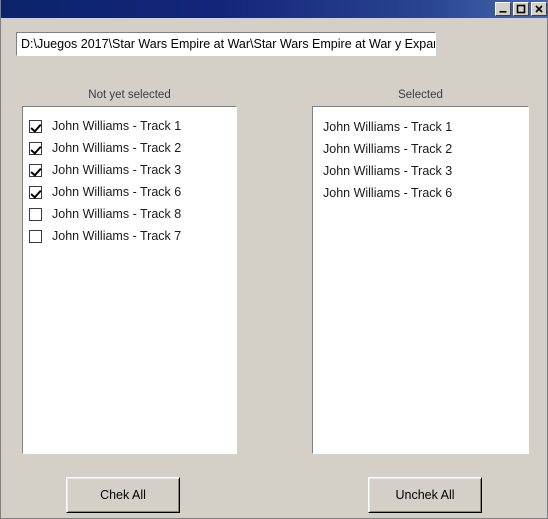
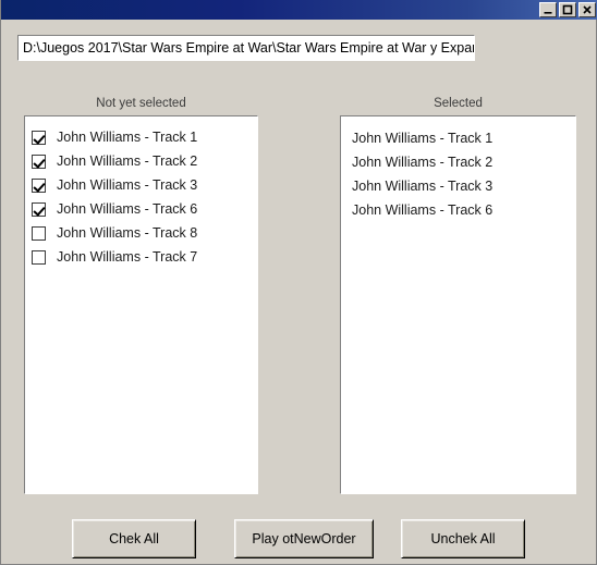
  D:\Juegos 2017\Star Wars Empire at War\Star Wars Empire at War y Expa
  Not yet selected
  Selected
  John Williams - Track 1
  John Williams - Track 2
  John Williams - Track 3
  John Williams - Track 6
  John Williams - Track 8
  John Williams - Track 7
  John Williams - Track 1
  John Williams - Track 2
  John Williams - Track 3
  John Williams - Track 6
  Chek All
+ Play otNewOrder
  Unchek All
